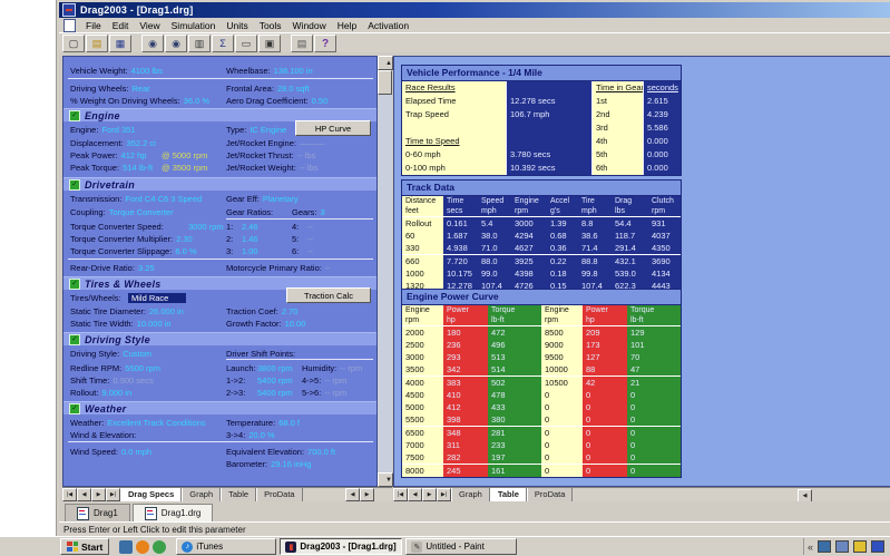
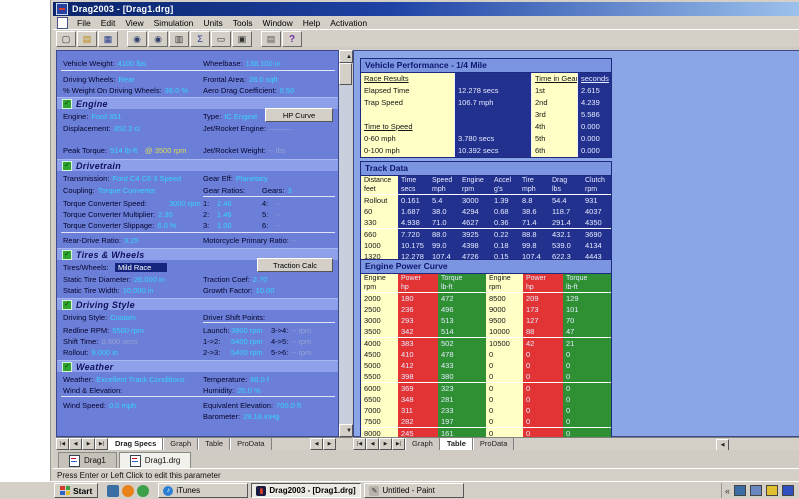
  Drag2003 - [Drag1.drg]
  File
  Edit
  View
  Simulation
  Units
  Tools
  Window
  Help
  Activation
  ▢
  ▤
  ▦
  ◉
  ◉
  ▥
  Σ
  ▭
  ▣
  ▤
  ?
  Vehicle Weight: 4100 lbs
  Wheelbase: 138.100 in
  Driving Wheels: Rear
  Frontal Area: 28.0 sqft
  % Weight On Driving Wheels: 36.0 %
  Aero Drag Coefficient: 0.50
  Engine
  Engine: Ford 351
  Type: IC Engine
  HP Curve
  Displacement: 352.2 ci
  Jet/Rocket Engine:
- Peak Power: 412 hp
- @ 5000 rpm
- Jet/Rocket Thrust: -- lbs
  Peak Torque: 514 lb-ft
  @ 3500 rpm
  Jet/Rocket Weight: -- lbs
  Drivetrain
  Transmission: Ford C4 C6 3 Speed
  Gear Eff: Planetary
  Coupling: Torque Converter
  Gear Ratios:
  Gears: 3
  Torque Converter Speed:
  3000 rpm
  1:
  2.46
  4:
  Torque Converter Multiplier: 2.30
  2:
  1.46
  5:
  Torque Converter Slippage: 6.0 %
  3:
  1.00
  6:
  Rear-Drive Ratio: 3.25
  Motorcycle Primary Ratio:
  Tires & Wheels
  Tires/Wheels:
  Mild Race
  Traction Calc
  Static Tire Diameter: 26.000 in
  Traction Coef: 2.70
  Static Tire Width: 10.000 in
  Growth Factor: 10.00
  Driving Style
  Driving Style: Custom
  Driver Shift Points:
  Redline RPM: 5500 rpm
  Launch:
  3800 rpm
- Humidity: -- rpm
+ 3->4: -- rpm
  Shift Time: 0.900 secs
  1->2:
  5400 rpm
  4->5: -- rpm
  Rollout: 9.000 in
  2->3:
  5400 rpm
  5->6: -- rpm
  Weather
  Weather: Excellent Track Conditions
  Temperature: 68.0 f
  Wind & Elevation:
- 3->4: 20.0 %
+ Humidity: 20.0 %
  Wind Speed: 0.0 mph
  Equivalent Elevation: 700.0 ft
  Barometer: 29.16 inHg
  Drag Specs
  Graph
  Table
  ProData
  Vehicle Performance - 1/4 Mile
  Race Results
  Time in Gear
  seconds
  Elapsed Time
  12.278 secs
  1st
  2.615
  Trap Speed
  106.7 mph
  2nd
  4.239
  3rd
  5.586
  Time to Speed
  4th
  0.000
  0-60 mph
  3.780 secs
  5th
  0.000
  0-100 mph
  10.392 secs
  6th
  0.000
  Track Data
  Rollout	0.161	5.4	3000	1.39	8.8	54.4	931
  60	1.687	38.0	4294	0.68	38.6	118.7	4037
  330	4.938	71.0	4627	0.36	71.4	291.4	4350
  660	7.720	88.0	3925	0.22	88.8	432.1	3690
  1000	10.175	99.0	4398	0.18	99.8	539.0	4134
  1320	12.278	107.4	4726	0.15	107.4	622.3	4443
  Engine Power Curve
  2000	180	472	8500	209	129
  2500	236	496	9000	173	101
  3000	293	513	9500	127	70
  3500	342	514	10000	88	47
  4000	383	502	10500	42	21
  4500	410	478	0	0	0
  5000	412	433	0	0	0
  5500	398	380	0	0	0
+ 6000	369	323	0	0	0
  6500	348	281	0	0	0
  7000	311	233	0	0	0
  7500	282	197	0	0	0
  8000	245	161	0	0	0
  Graph
  Table
  ProData
  Drag1
  Drag1.drg
  Press Enter or Left Click to edit this parameter
  Start
  iTunes
  Drag2003 - [Drag1.drg]
  Untitled - Paint
  «
